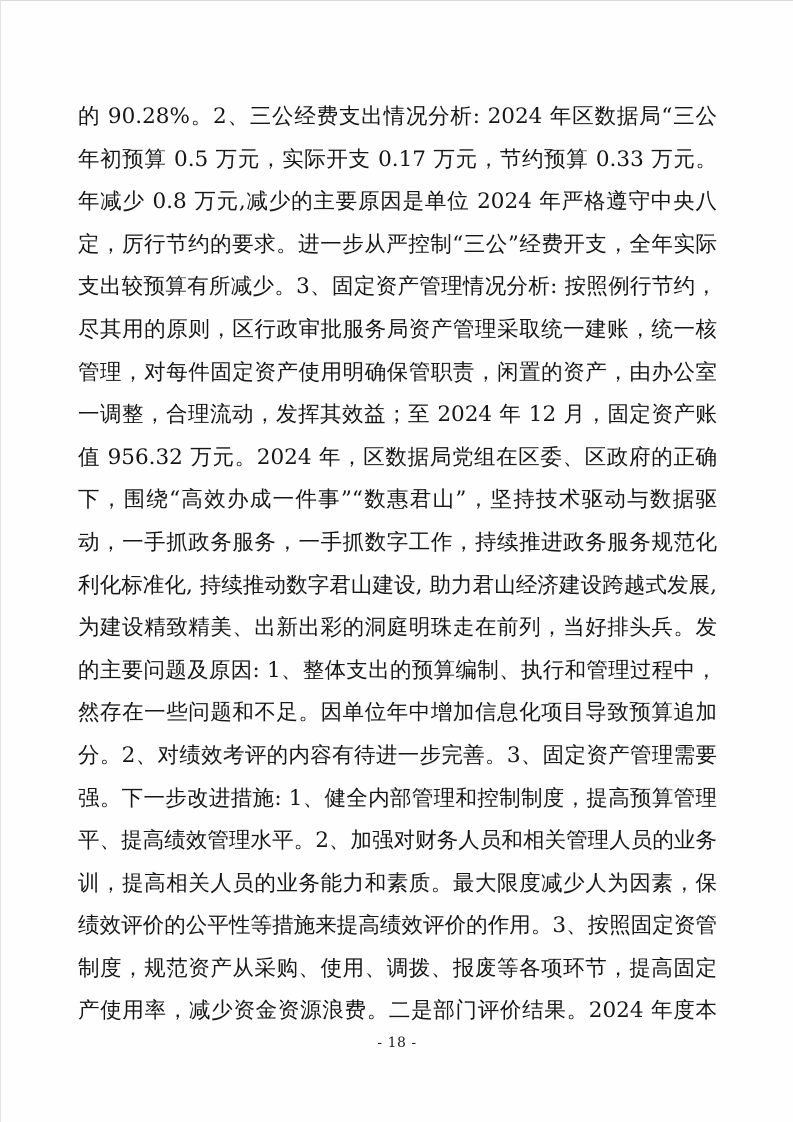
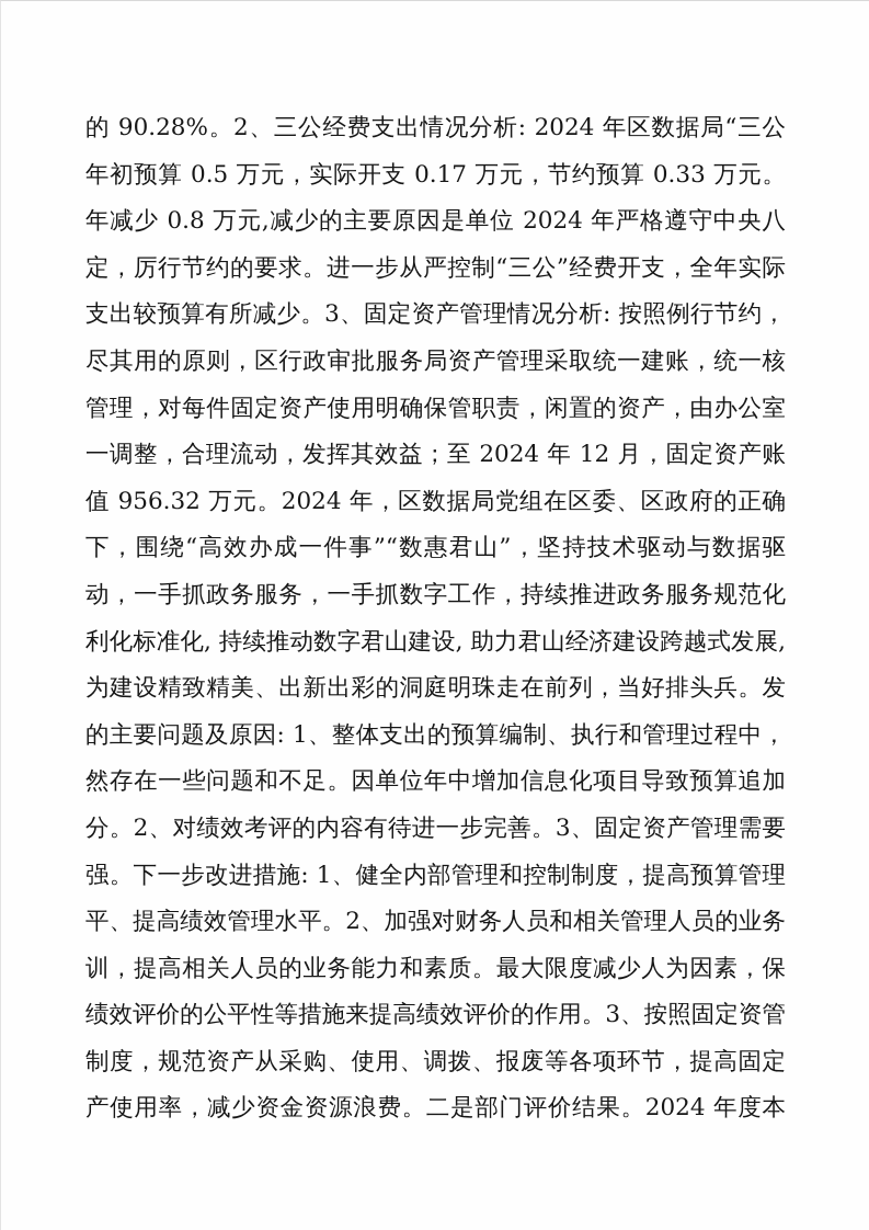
  的 90.28%。2、三公经费支出情况分析: 2024 年区数据局“三公
  年初预算 0.5 万元，实际开支 0.17 万元，节约预算 0.33 万元。
  年减少 0.8 万元,减少的主要原因是单位 2024 年严格遵守中央八
  定，厉行节约的要求。进一步从严控制“三公”经费开支，全年实际
  支出较预算有所减少。3、固定资产管理情况分析: 按照例行节约，
  尽其用的原则，区行政审批服务局资产管理采取统一建账，统一核
  管理，对每件固定资产使用明确保管职责，闲置的资产，由办公室
  一调整，合理流动，发挥其效益；至 2024 年 12 月，固定资产账
  值 956.32 万元。2024 年，区数据局党组在区委、区政府的正确
  下，围绕“高效办成一件事”“数惠君山”，坚持技术驱动与数据驱
  动，一手抓政务服务，一手抓数字工作，持续推进政务服务规范化
  利化标准化, 持续推动数字君山建设, 助力君山经济建设跨越式发展,
  为建设精致精美、出新出彩的洞庭明珠走在前列，当好排头兵。发
  的主要问题及原因: 1、整体支出的预算编制、执行和管理过程中，
  然存在一些问题和不足。因单位年中增加信息化项目导致预算追加
  分。2、对绩效考评的内容有待进一步完善。3、固定资产管理需要
  强。下一步改进措施: 1、健全内部管理和控制制度，提高预算管理
  平、提高绩效管理水平。2、加强对财务人员和相关管理人员的业务
  训，提高相关人员的业务能力和素质。最大限度减少人为因素，保
  绩效评价的公平性等措施来提高绩效评价的作用。3、按照固定资管
  制度，规范资产从采购、使用、调拨、报废等各项环节，提高固定
  产使用率，减少资金资源浪费。二是部门评价结果。2024 年度本
- - 18 -
